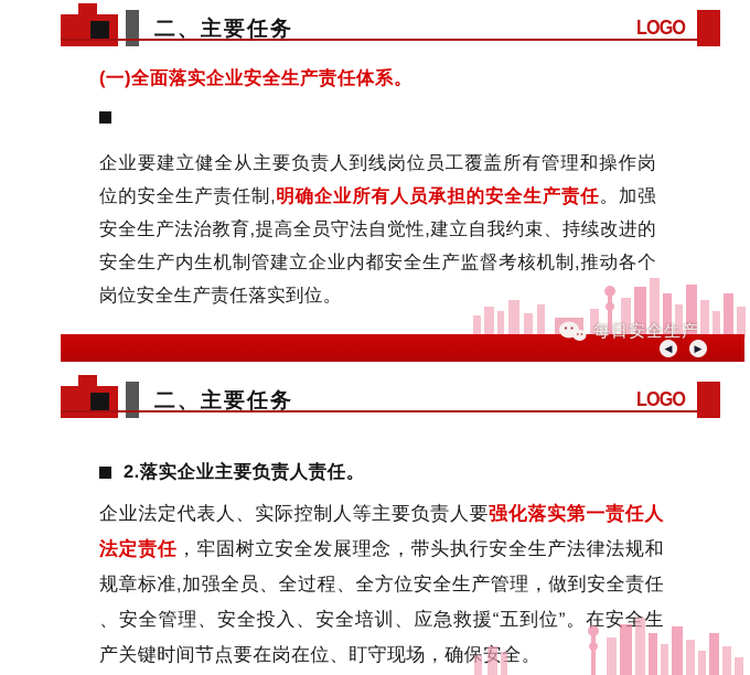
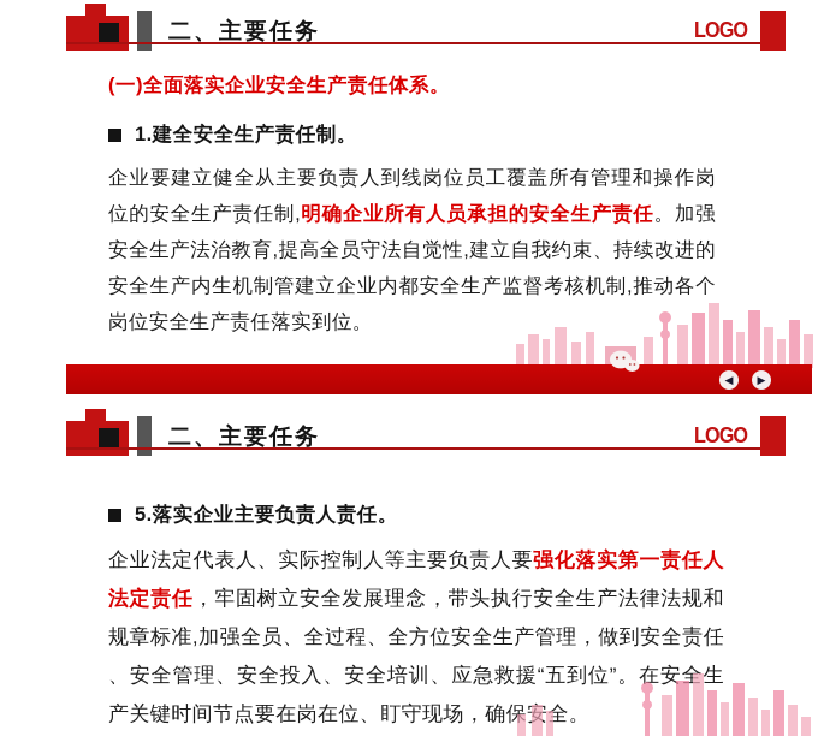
  二、主要任务
  LOGO
  (一)全面落实企业安全生产责任体系。
+ 1.建全安全生产责任制。
  企业要建立健全从主要负责人到线岗位员工覆盖所有管理和操作岗位的安全生产责任制,明确企业所有人员承担的安全生产责任。加强安全生产法治教育,提高全员守法自觉性,建立自我约束、持续改进的安全生产内生机制管建立企业内都安全生产监督考核机制,推动各个岗位安全生产责任落实到位。
- 每日安全生产
  ◀
  ▶
  二、主要任务
  LOGO
- 2.落实企业主要负责人责任。
+ 5.落实企业主要负责人责任。
  企业法定代表人、实际控制人等主要负责人要强化落实第一责任人法定责任，牢固树立安全发展理念，带头执行安全生产法律法规和规章标准,加强全员、全过程、全方位安全生产管理，做到安全责任、安全管理、安全投入、安全培训、应急救援“五到位”。在安全生产关键时间节点要在岗在位、盯守现场，确保安全。
